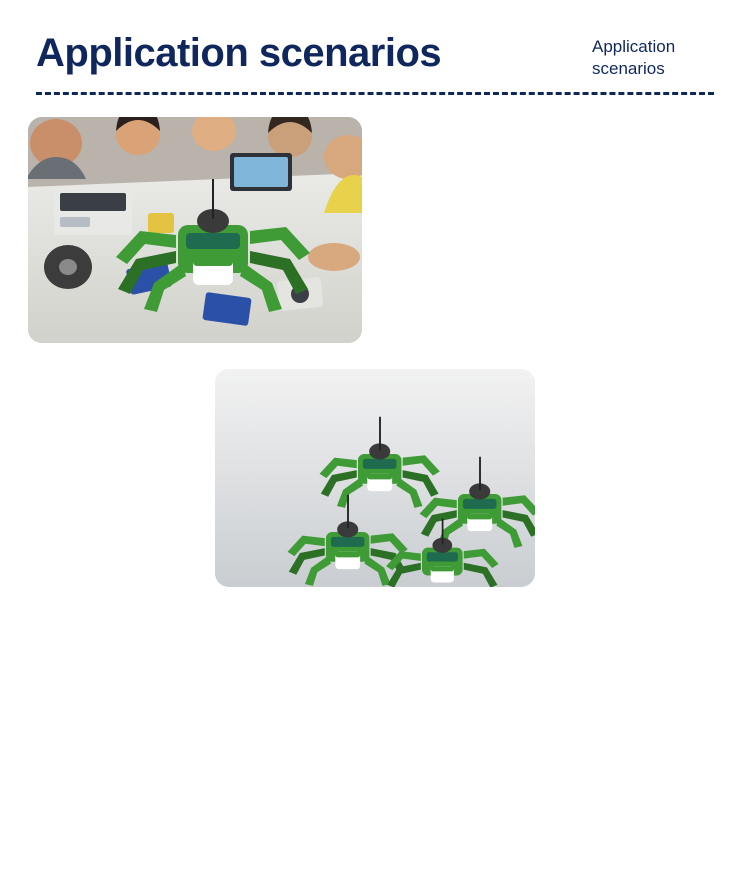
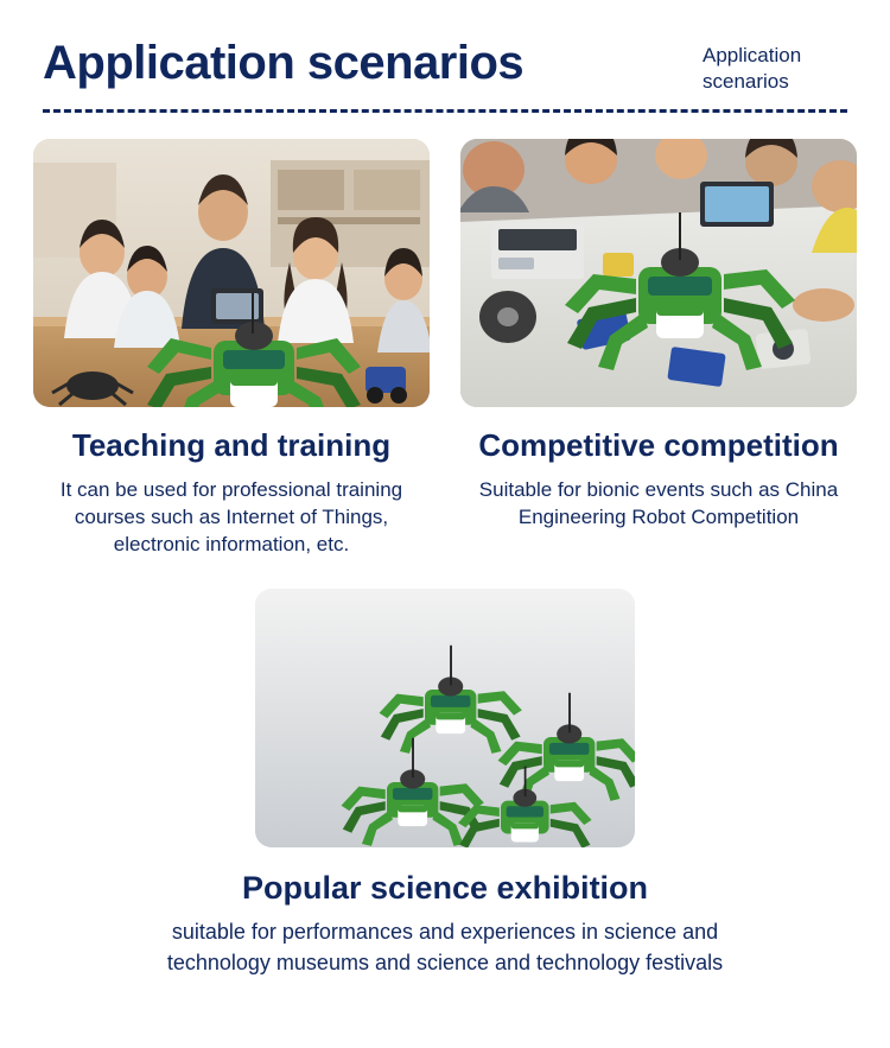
  Application scenarios
  Application scenarios
+ Teaching and training
+ It can be used for professional training courses such as Internet of Things, electronic information, etc.
+ Competitive competition
+ Suitable for bionic events such as China Engineering Robot Competition
+ Popular science exhibition
+ suitable for performances and experiences in science and technology museums and science and technology festivals
